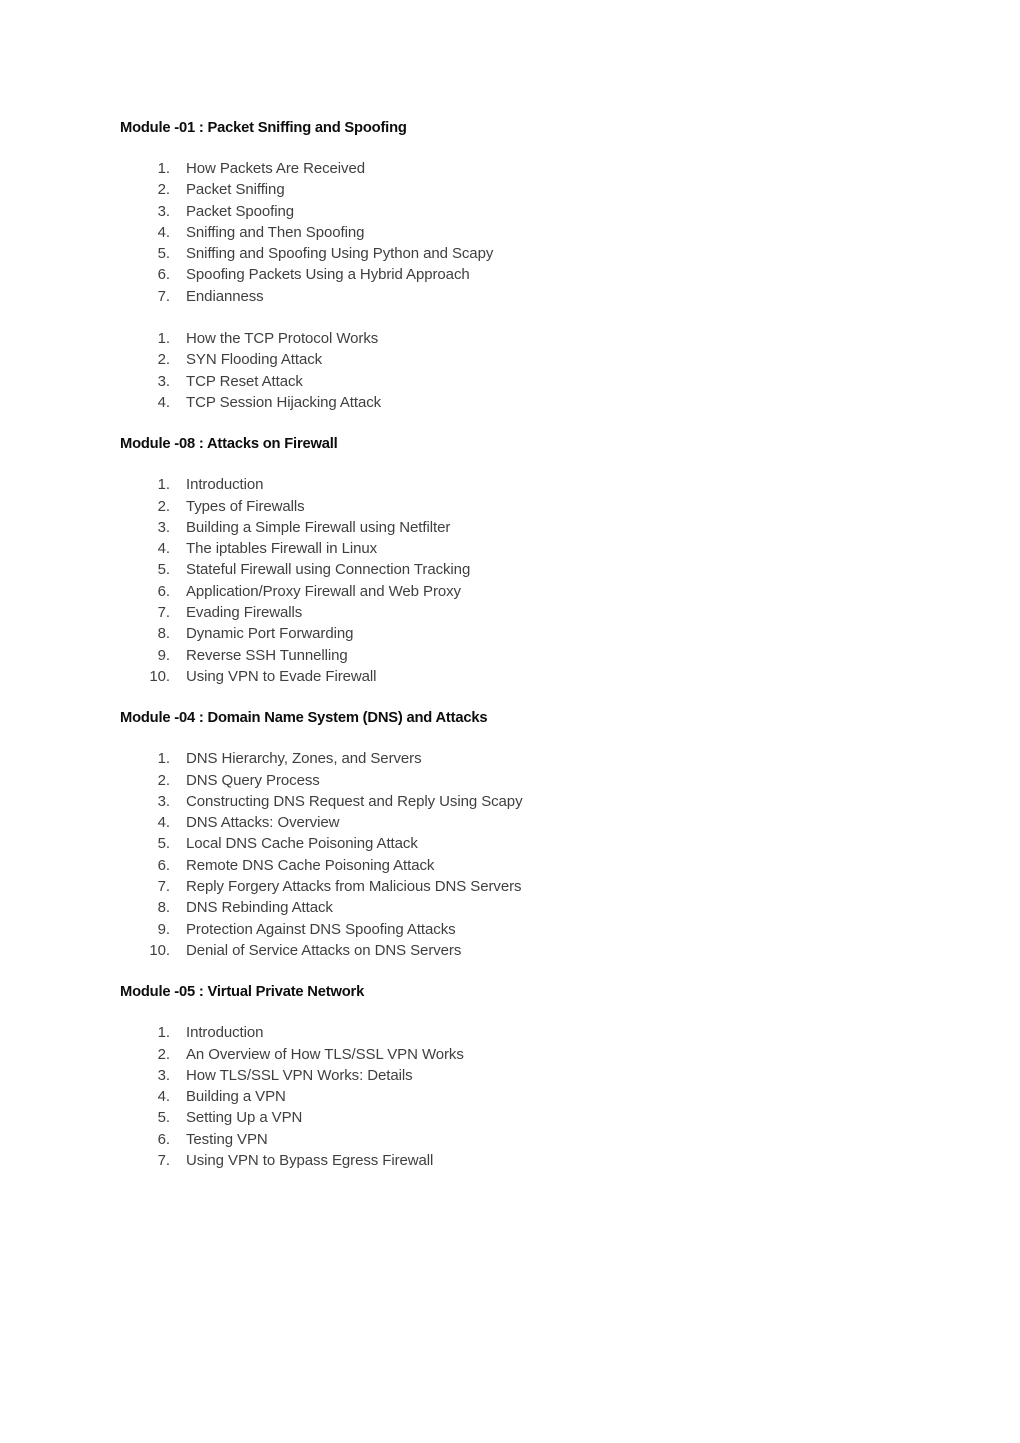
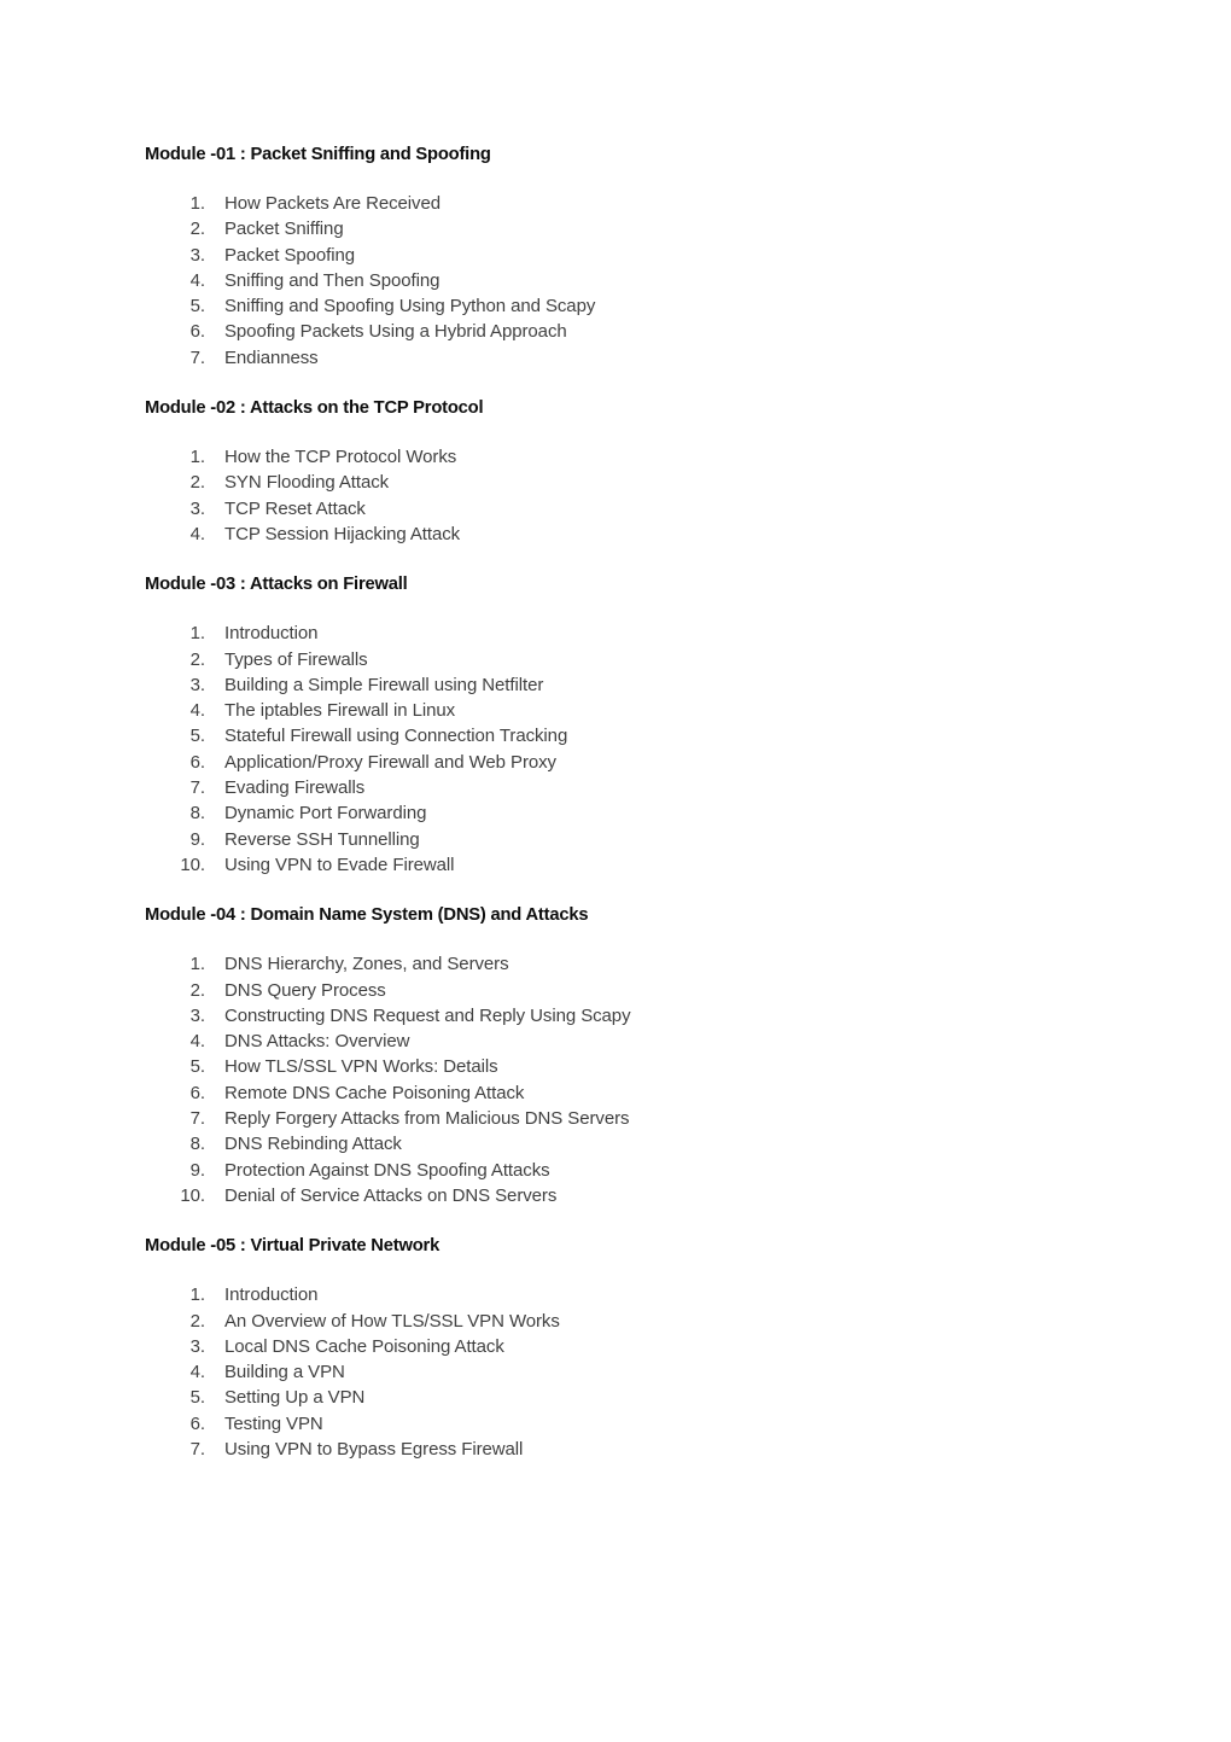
  Module -01 : Packet Sniffing and Spoofing
  1.
  How Packets Are Received
  2.
  Packet Sniffing
  3.
  Packet Spoofing
  4.
  Sniffing and Then Spoofing
  5.
  Sniffing and Spoofing Using Python and Scapy
  6.
  Spoofing Packets Using a Hybrid Approach
  7.
  Endianness
+ Module -02 : Attacks on the TCP Protocol
  1.
  How the TCP Protocol Works
  2.
  SYN Flooding Attack
  3.
  TCP Reset Attack
  4.
  TCP Session Hijacking Attack
- Module -08 : Attacks on Firewall
+ Module -03 : Attacks on Firewall
  1.
  Introduction
  2.
  Types of Firewalls
  3.
  Building a Simple Firewall using Netfilter
  4.
  The iptables Firewall in Linux
  5.
  Stateful Firewall using Connection Tracking
  6.
  Application/Proxy Firewall and Web Proxy
  7.
  Evading Firewalls
  8.
  Dynamic Port Forwarding
  9.
  Reverse SSH Tunnelling
  10.
  Using VPN to Evade Firewall
  Module -04 : Domain Name System (DNS) and Attacks
  1.
  DNS Hierarchy, Zones, and Servers
  2.
  DNS Query Process
  3.
  Constructing DNS Request and Reply Using Scapy
  4.
  DNS Attacks: Overview
  5.
- Local DNS Cache Poisoning Attack
+ How TLS/SSL VPN Works: Details
  6.
  Remote DNS Cache Poisoning Attack
  7.
  Reply Forgery Attacks from Malicious DNS Servers
  8.
  DNS Rebinding Attack
  9.
  Protection Against DNS Spoofing Attacks
  10.
  Denial of Service Attacks on DNS Servers
  Module -05 : Virtual Private Network
  1.
  Introduction
  2.
  An Overview of How TLS/SSL VPN Works
  3.
- How TLS/SSL VPN Works: Details
+ Local DNS Cache Poisoning Attack
  4.
  Building a VPN
  5.
  Setting Up a VPN
  6.
  Testing VPN
  7.
  Using VPN to Bypass Egress Firewall
